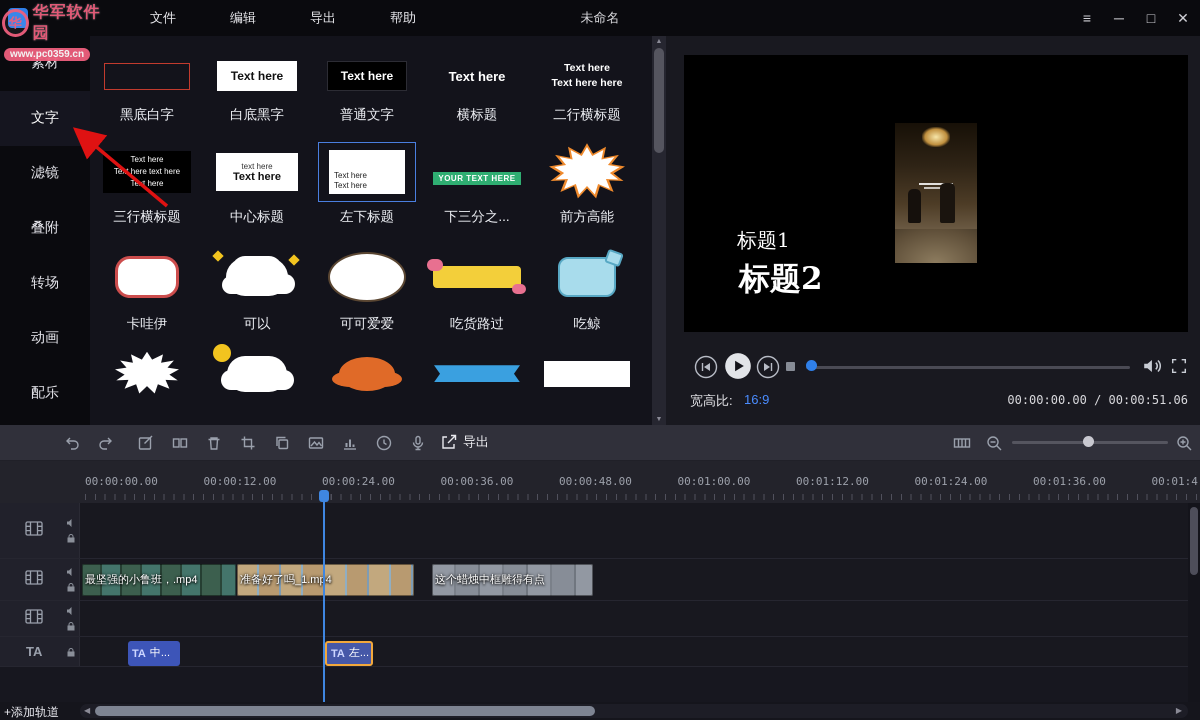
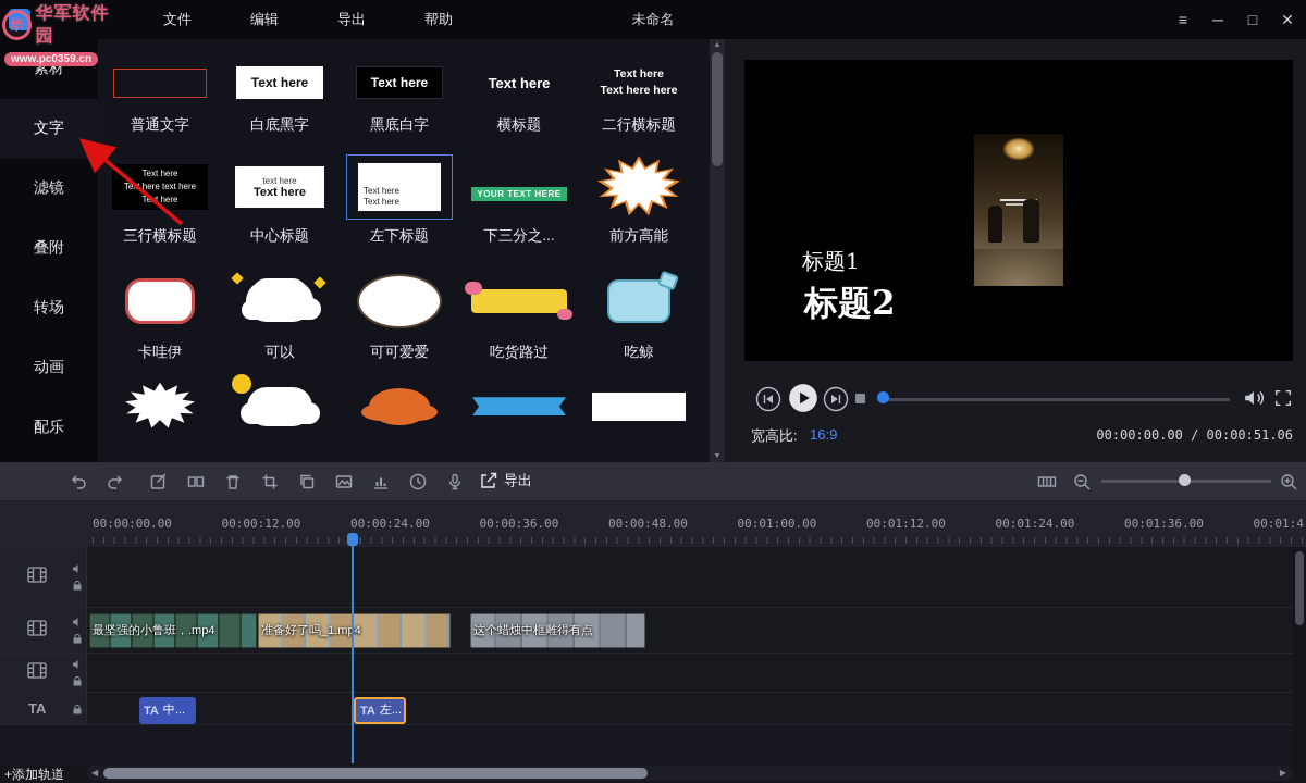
  文件
  编辑
  导出
  帮助
  未命名
  ≡
  ─
  □
  ✕
  华
  华军软件园
  www.pc0359.cn
  素材
  文字
  滤镜
  叠附
  转场
  动画
  配乐
- 黑底白字
+ 普通文字
  Text here
  白底黑字
  Text here
- 普通文字
+ 黑底白字
  Text here
  横标题
  Text here
  Text here here
  二行横标题
  Text here
  Te here text here
  Tet here
  三行横标题
  text here
  Text here
  中心标题
  Text here
  Text here
  左下标题
  YOUR TEXT HERE
  下三分之...
  前方高能
  卡哇伊
  可以
  可可爱爱
  吃货路过
  吃鲸
  标题1
  标题2
  宽高比:
  16:9
  00:00:00.00 / 00:00:51.06
  导出
  00:00:00.00
  00:00:12.00
  00:00:24.00
  00:00:36.00
  00:00:48.00
  00:01:00.00
  00:01:12.00
  00:01:24.00
  00:01:36.00
  00:01:4
  TA
  最坚强的小鲁班，.mp4
  准备好了吗_1.m4
  这个蜡烛中框雕得有点
  TA
  中...
  TA
  左...
  +添加轨道
  ◀
  ▶
